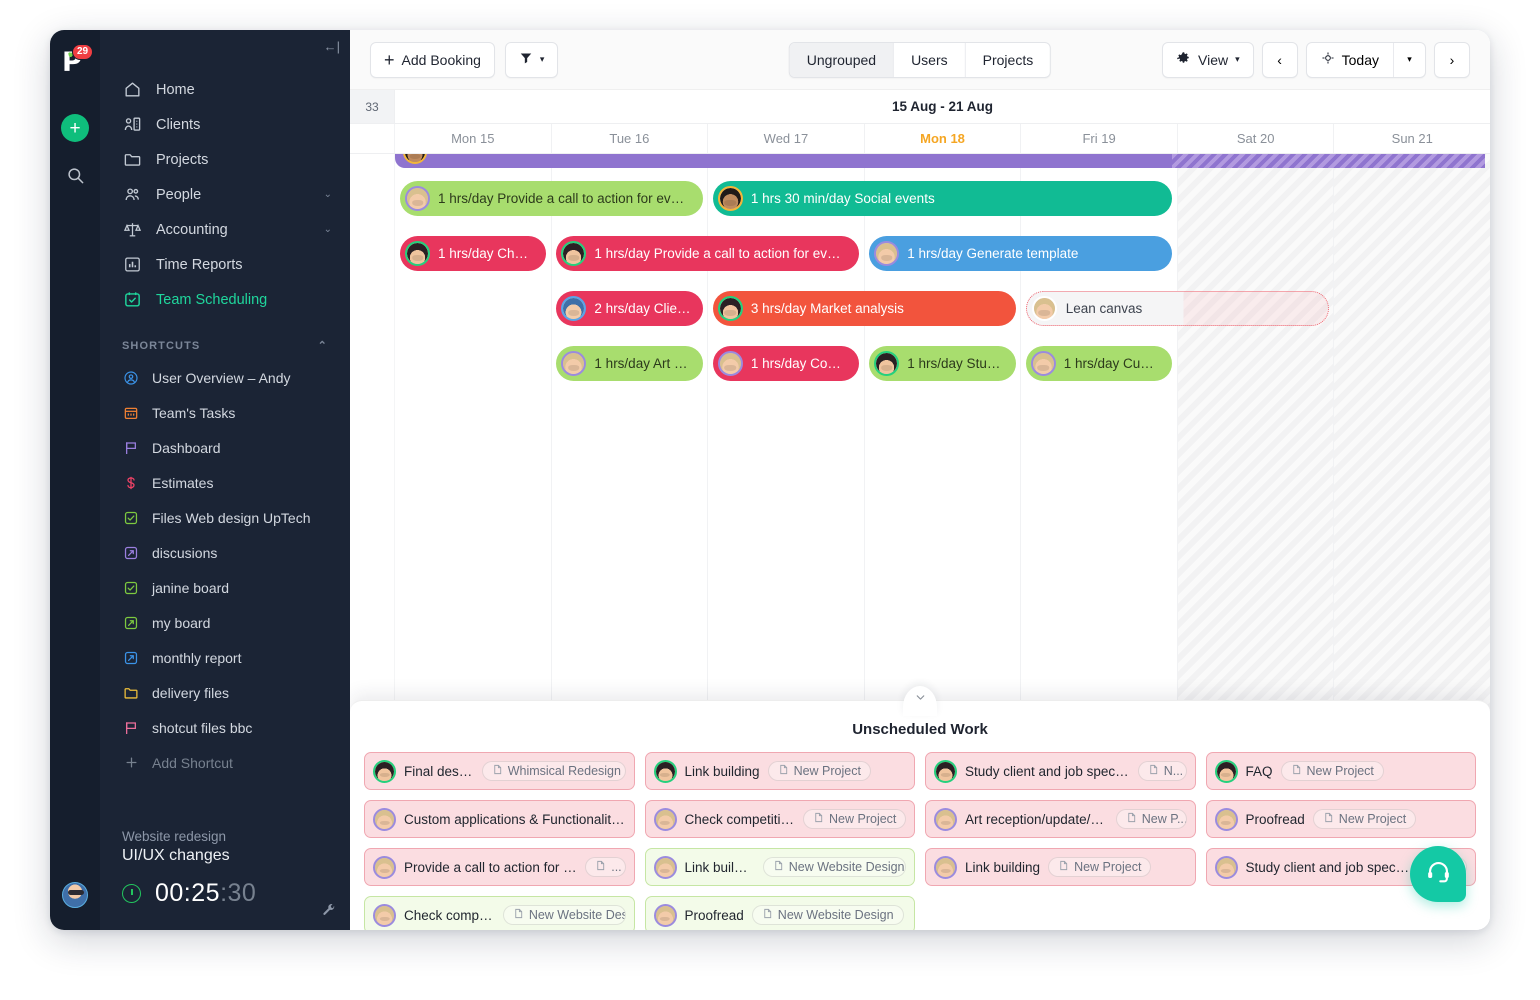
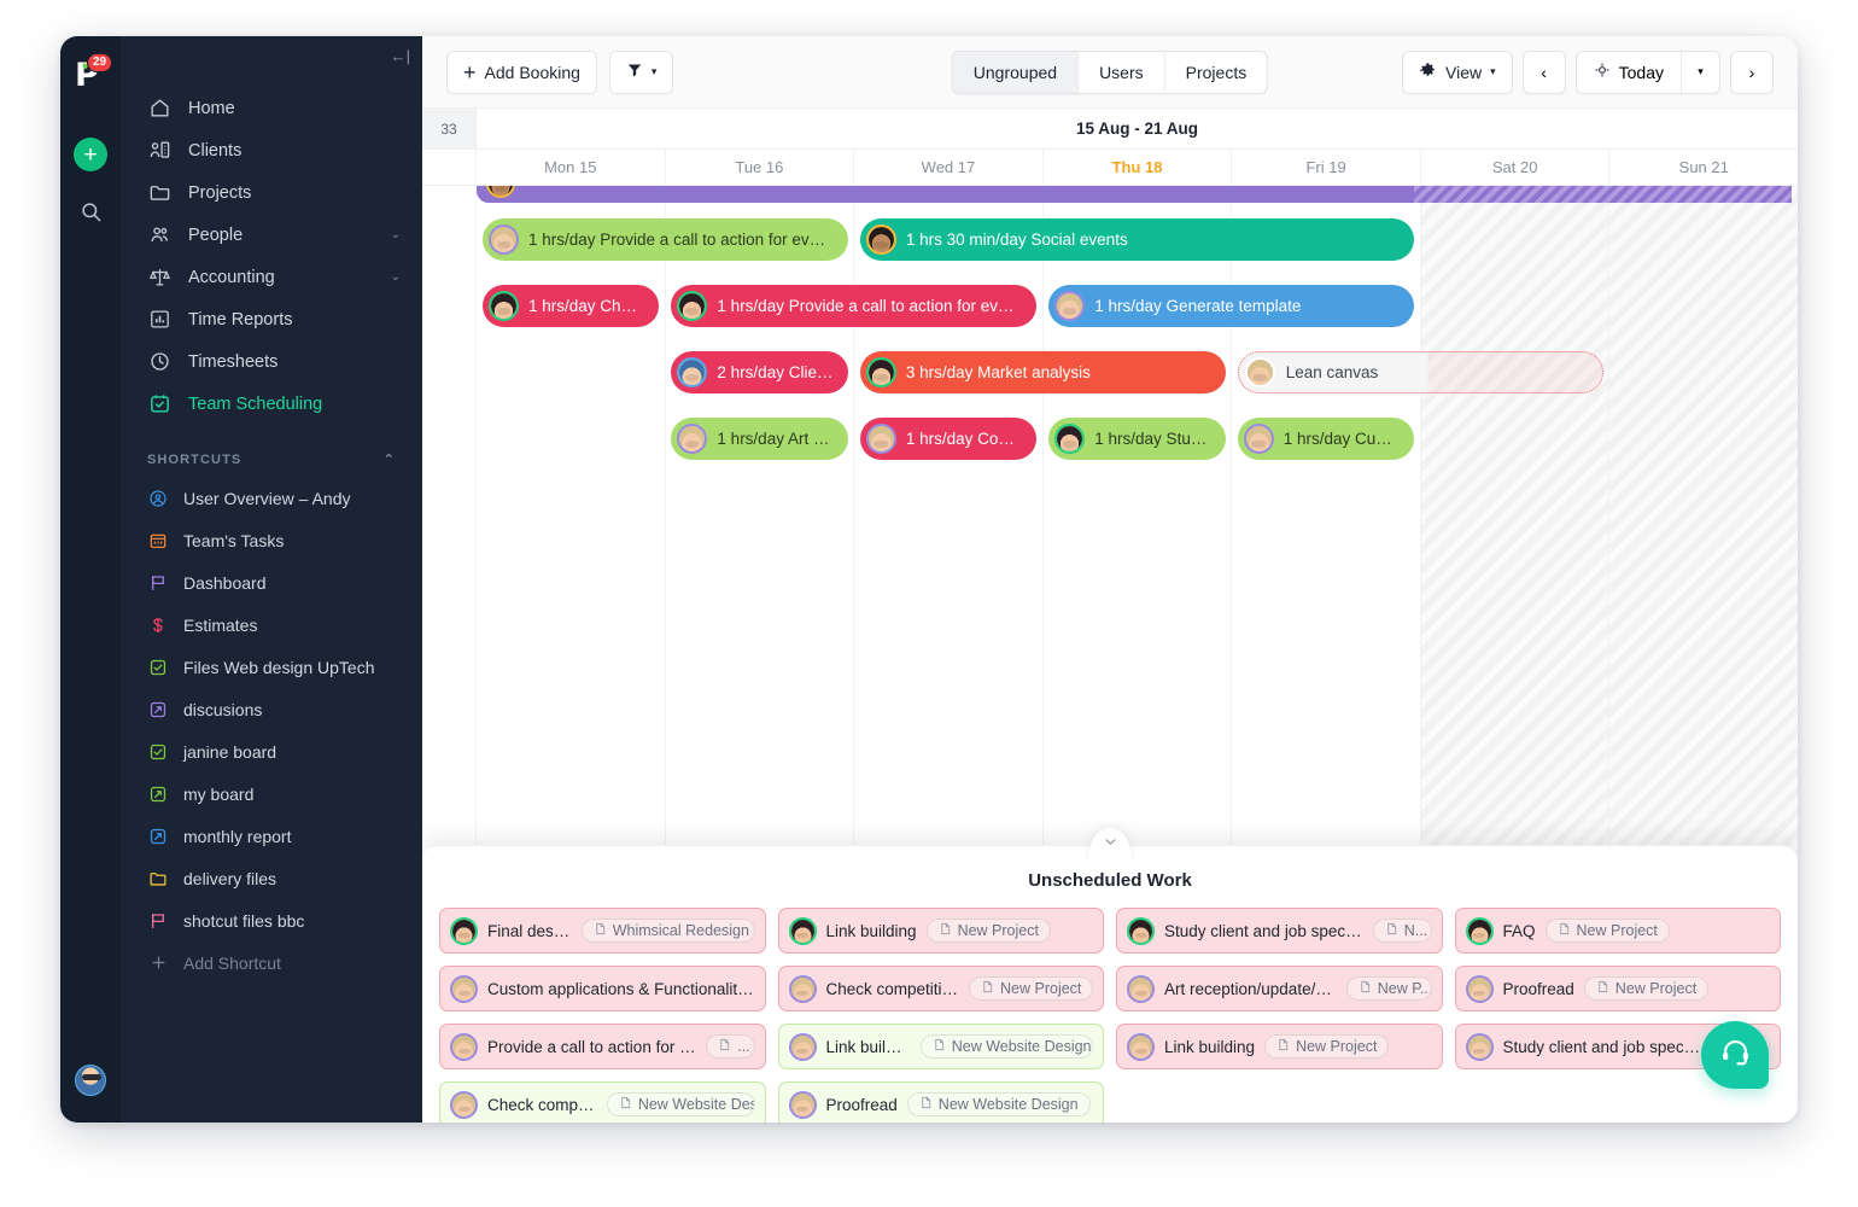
  P
  29
  +
  ←|
  Home
  Clients
  Projects
  People
  ⌄
  Accounting
  ⌄
  Time Reports
+ Timesheets
  Team Scheduling
  SHORTCUTS
  ⌃
  User Overview – Andy
  Team's Tasks
  Dashboard
  Estimates
  Files Web design UpTech
  discusions
  janine board
  my board
  monthly report
  delivery files
  shotcut files bbc
  Add Shortcut
- Website redesign
- UI/UX changes
- 00:25:30
  +
  Add Booking
  ▾
  Ungrouped
  Users
  Projects
  View
  ▾
  ‹
  Today
  ▾
  ›
  33
  15 Aug - 21 Aug
  Mon 15
  Tue 16
  Wed 17
- Mon 18
+ Thu 18
  Fri 19
  Sat 20
  Sun 21
  1 hrs/day Provide a call to action for every
  1 hrs 30 min/day Social events
  1 hrs/day Check
  1 hrs/day Provide a call to action for every
  1 hrs/day Generate template
  2 hrs/day Client
  3 hrs/day Market analysis
  1 hrs/day Art rec
  1 hrs/day Copyr
  1 hrs/day Study
  1 hrs/day Custo
  Lean canvas
  Unscheduled Work
  Final design
  Whimsical Redesign
  Link building
  New Project
  Study client and job specific
  N...
  FAQ
  New Project
  Custom applications & Functionalities
  Check competition
  New Project
  Art reception/update/cre
  New P..
  Proofread
  New Project
  Provide a call to action for ev
  ...
  Link buildin
  New Website Design
  Link building
  New Project
  Study client and job specific
  Check competi
  New Website De
  Proofread
  New Website Design
